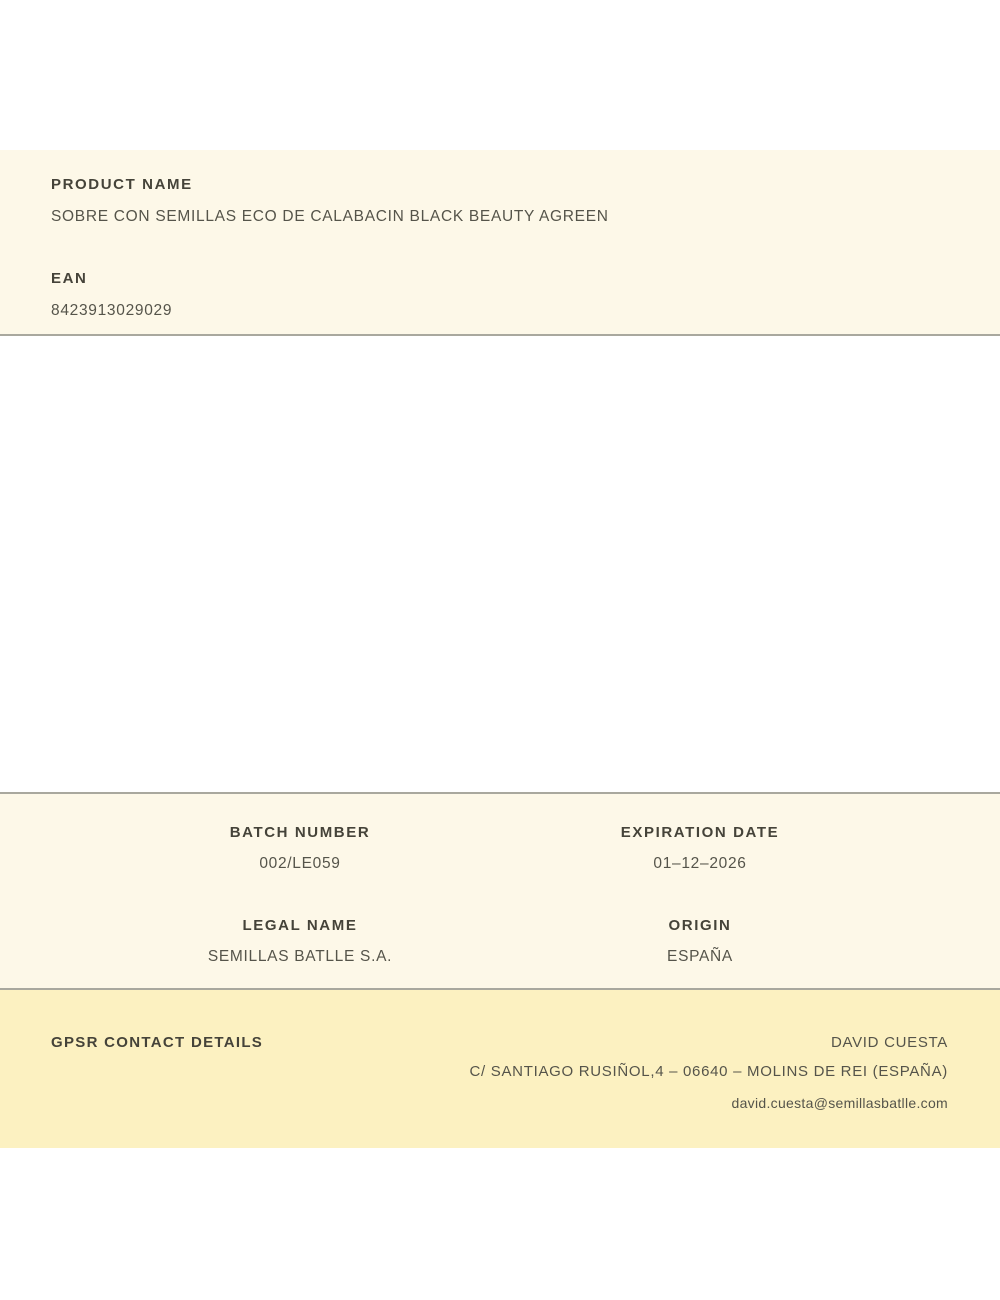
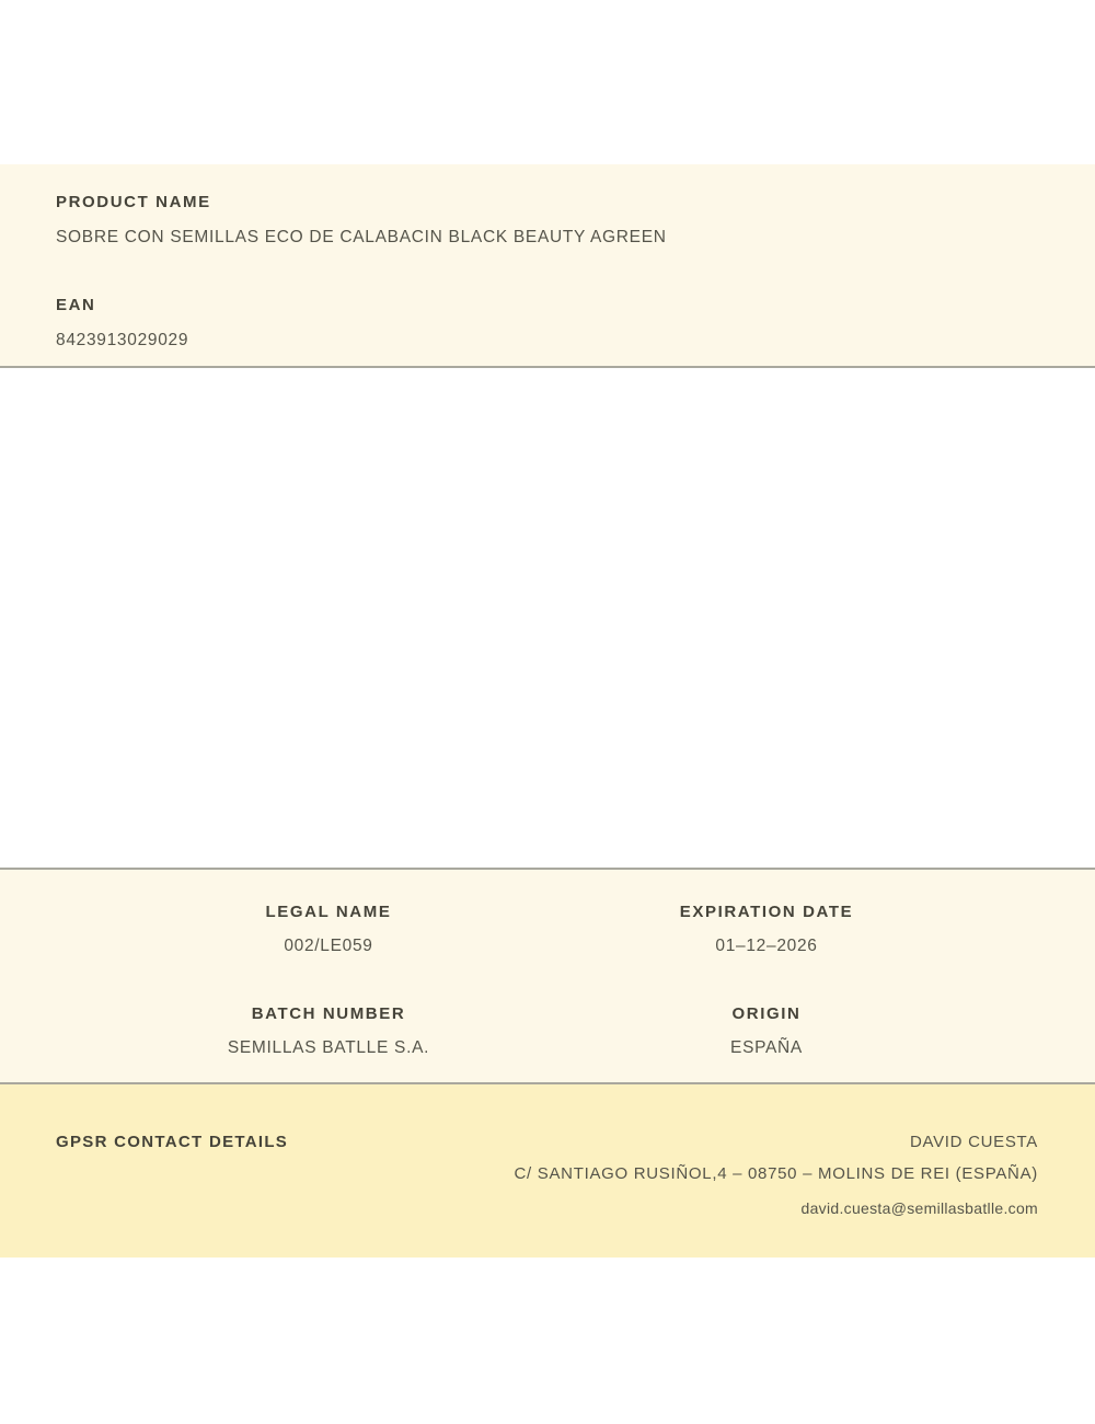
  PRODUCT NAME
  SOBRE CON SEMILLAS ECO DE CALABACIN BLACK BEAUTY AGREEN
  EAN
  8423913029029
- BATCH NUMBER
+ LEGAL NAME
  002/LE059
  EXPIRATION DATE
  01–12–2026
- LEGAL NAME
+ BATCH NUMBER
  SEMILLAS BATLLE S.A.
  ORIGIN
  ESPAÑA
  GPSR CONTACT DETAILS
  DAVID CUESTA
- C/ SANTIAGO RUSIÑOL,4 – 06640 – MOLINS DE REI (ESPAÑA)
+ C/ SANTIAGO RUSIÑOL,4 – 08750 – MOLINS DE REI (ESPAÑA)
  david.cuesta@semillasbatlle.com
